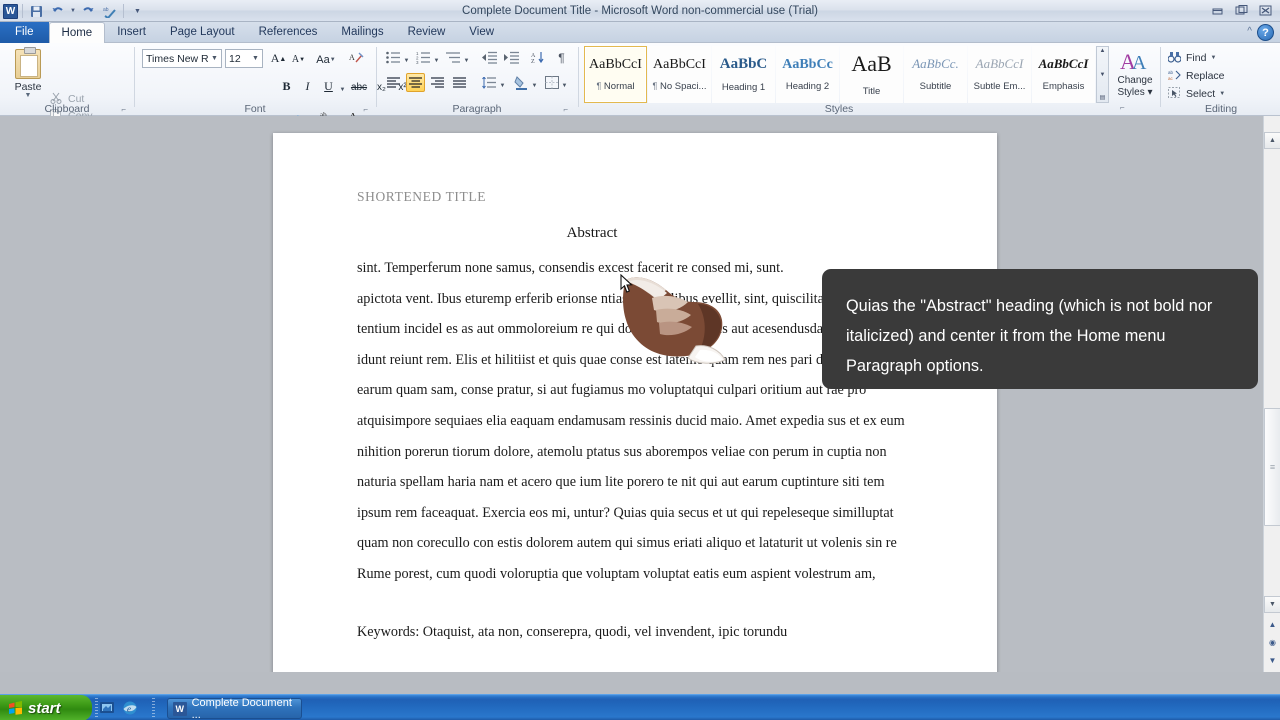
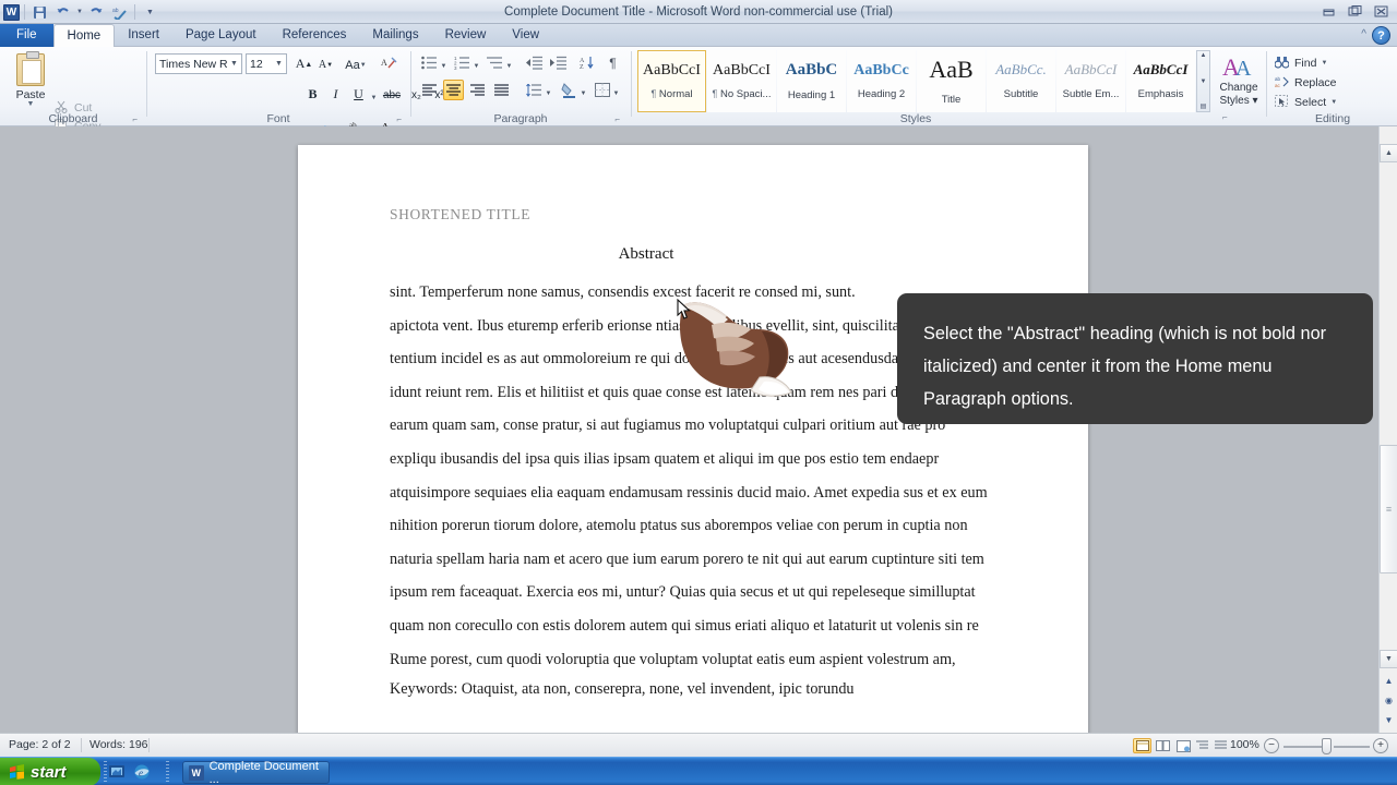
  W
  Complete Document Title - Microsoft Word non-commercial use (Trial)
  File
  Home
  Insert
  Page Layout
  References
  Mailings
  Review
  View
  ^
  ?
  Paste
  Cut
  Clipboard
  ⌐
  Times New R
  12
  A
  ▲
  A
  Aa
  A
  B
  I
  U
  abc
  x₂
  x²
  Font
  ⌐
  ab
  ¶
  Paragraph
  ⌐
  AaBbCcI
  ¶ Normal
  AaBbCcI
  ¶ No Spaci...
  AaBbC
  Heading 1
  AaBbCc
  Heading 2
  AaB
  Title
  AaBbCc.
  Subtitle
  AaBbCcI
  Subtle Em...
  AaBbCcI
  Emphasis
  Styles
  A
  A
  Change
  Styles ▾
  ⌐
  Find
  Replace
  Select
  Editing
  SHORTENED TITLE
  Abstract
  sint. Temperferum none samus, consendis excest facerit re consed mi, sunt.
  apictota vent. Ibus eturemp erferib erionse ntiabus evellit, sint, quiscilita
  tentium incidel es as aut ommoloreium re qui dos aut acesendusda
  idunt reiunt rem. Elis et hilitiist et quis quae conse est latem rem nes pari d
  earum quam sam, conse pratur, si aut fugiamus mo voluptatqui culpari oritium aut rae pro
+ expliqu ibusandis del ipsa quis ilias ipsam quatem et aliqui im que pos estio tem endaepr
  atquisimpore sequiaes elia eaquam endamusam ressinis ducid maio. Amet expedia sus et ex eum
  nihition porerun tiorum dolore, atemolu ptatus sus aborempos veliae con perum in cuptia non
- naturia spellam haria nam et acero que ium lite porero te nit qui aut earum cuptinture siti tem
+ naturia spellam haria nam et acero que ium earum porero te nit qui aut earum cuptinture siti tem
  ipsum rem faceaquat. Exercia eos mi, untur? Quias quia secus et ut qui repeleseque similluptat
  quam non corecullo con estis dolorem autem qui simus eriati aliquo et lataturit ut volenis sin re
  Rume porest, cum quodi voloruptia que voluptam voluptat eatis eum aspient volestrum am,
- Keywords: Otaquist, ata non, conserepra, quodi, vel invendent, ipic torundu
+ Keywords: Otaquist, ata non, conserepra, none, vel invendent, ipic torundu
- Quias the "Abstract" heading (which is not bold nor italicized) and center it from the Home menu Paragraph options.
+ Select the "Abstract" heading (which is not bold nor italicized) and center it from the Home menu Paragraph options.
  ▲
  ◉
  ▼
+ Page: 2 of 2
+ Words: 196
+ 100%
+ −
+ +
  start
  e
  W
  Complete Document ...
